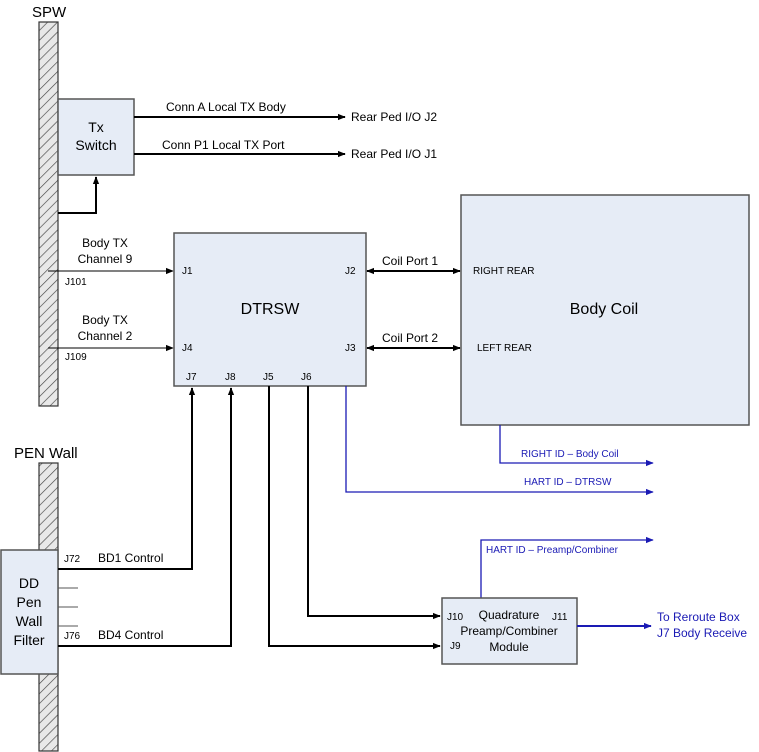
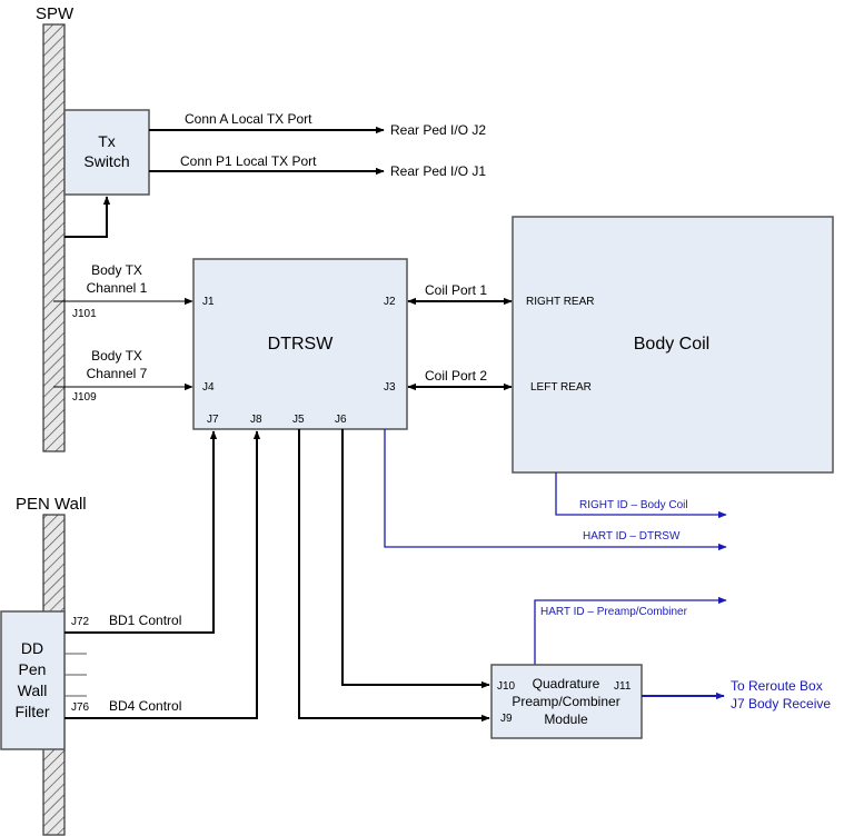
  SPW
  Tx
  Switch
- Conn A Local TX Body
+ Conn A Local TX Port
  Rear Ped I/O J2
  Conn P1 Local TX Port
  Rear Ped I/O J1
  Body TX
- Channel 9
+ Channel 1
  J101
  Body TX
- Channel 2
+ Channel 7
  J109
  DTRSW
  J1
  J4
  J2
  J3
  J7
  J8
  J5
  J6
  Coil Port 1
  Coil Port 2
  Body Coil
  RIGHT REAR
  LEFT REAR
  RIGHT ID – Body Coil
  HART ID – DTRSW
  HART ID – Preamp/Combiner
  PEN Wall
  DD
  Pen
  Wall
  Filter
  J72
  BD1 Control
  J76
  BD4 Control
  Quadrature
  Preamp/Combiner
  Module
  J10
  J9
  J11
  To Reroute Box
  J7 Body Receive
